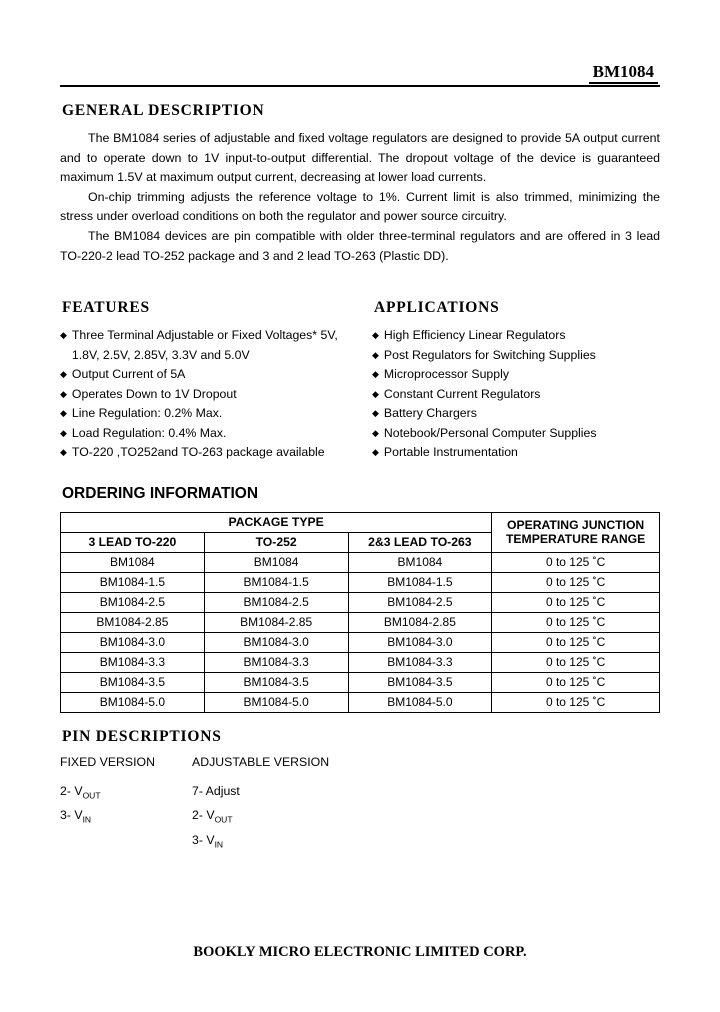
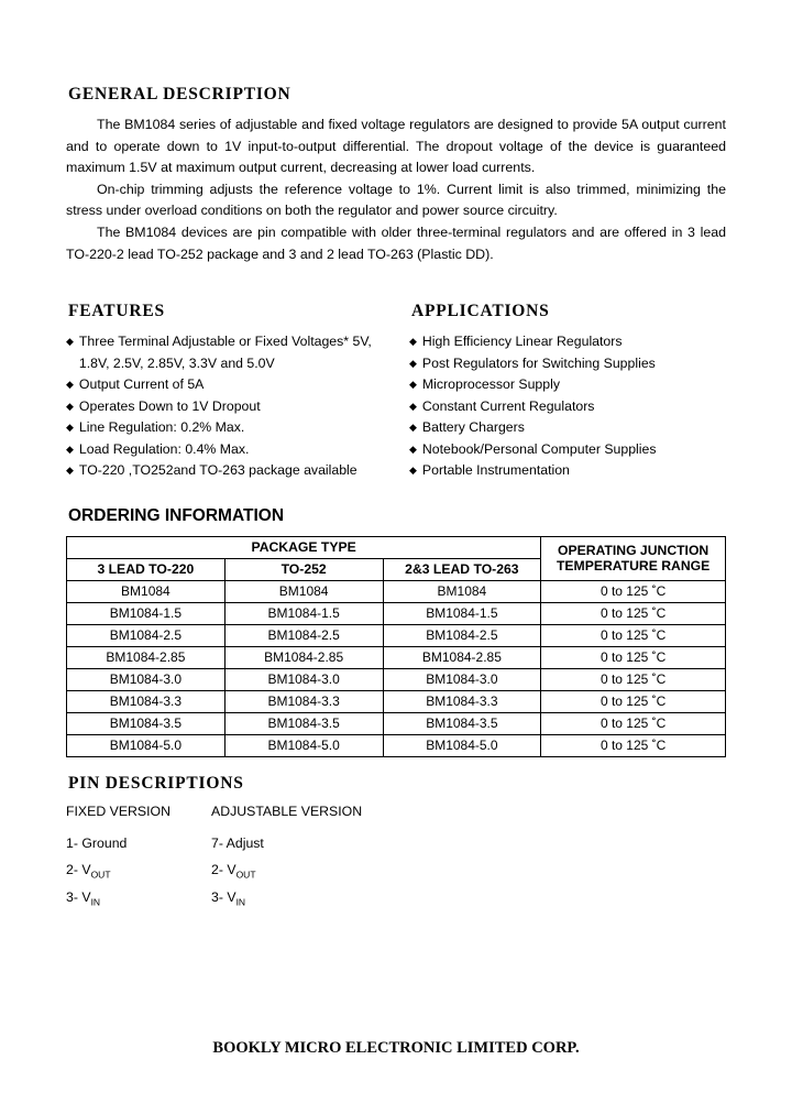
- BM1084
  GENERAL DESCRIPTION
  The BM1084 series of adjustable and fixed voltage regulators are designed to provide 5A output current and to operate down to 1V input-to-output differential. The dropout voltage of the device is guaranteed maximum 1.5V at maximum output current, decreasing at lower load currents.
  On-chip trimming adjusts the reference voltage to 1%. Current limit is also trimmed, minimizing the stress under overload conditions on both the regulator and power source circuitry.
  The BM1084 devices are pin compatible with older three-terminal regulators and are offered in 3 lead TO-220-2 lead TO-252 package and 3 and 2 lead TO-263 (Plastic DD).
  FEATURES
  ◆
  Three Terminal Adjustable or Fixed Voltages* 5V, 1.8V, 2.5V, 2.85V, 3.3V and 5.0V
  ◆
  Output Current of 5A
  ◆
  Operates Down to 1V Dropout
  ◆
  Line Regulation: 0.2% Max.
  ◆
  Load Regulation: 0.4% Max.
  ◆
  TO-220 ,TO252and TO-263 package available
  APPLICATIONS
  ◆
  High Efficiency Linear Regulators
  ◆
  Post Regulators for Switching Supplies
  ◆
  Microprocessor Supply
  ◆
  Constant Current Regulators
  ◆
  Battery Chargers
  ◆
  Notebook/Personal Computer Supplies
  ◆
  Portable Instrumentation
  ORDERING INFORMATION
  PACKAGE TYPE	OPERATING JUNCTION TEMPERATURE RANGE
  3 LEAD TO-220	TO-252	2&3 LEAD TO-263
  BM1084	BM1084	BM1084	0 to 125 ˚C
  BM1084-1.5	BM1084-1.5	BM1084-1.5	0 to 125 ˚C
  BM1084-2.5	BM1084-2.5	BM1084-2.5	0 to 125 ˚C
  BM1084-2.85	BM1084-2.85	BM1084-2.85	0 to 125 ˚C
  BM1084-3.0	BM1084-3.0	BM1084-3.0	0 to 125 ˚C
  BM1084-3.3	BM1084-3.3	BM1084-3.3	0 to 125 ˚C
  BM1084-3.5	BM1084-3.5	BM1084-3.5	0 to 125 ˚C
  BM1084-5.0	BM1084-5.0	BM1084-5.0	0 to 125 ˚C
  PIN DESCRIPTIONS
  FIXED VERSION
+ 1- Ground
  2- VOUT
  3- VIN
  ADJUSTABLE VERSION
  7- Adjust
  2- VOUT
  3- VIN
  BOOKLY MICRO ELECTRONIC LIMITED CORP.
